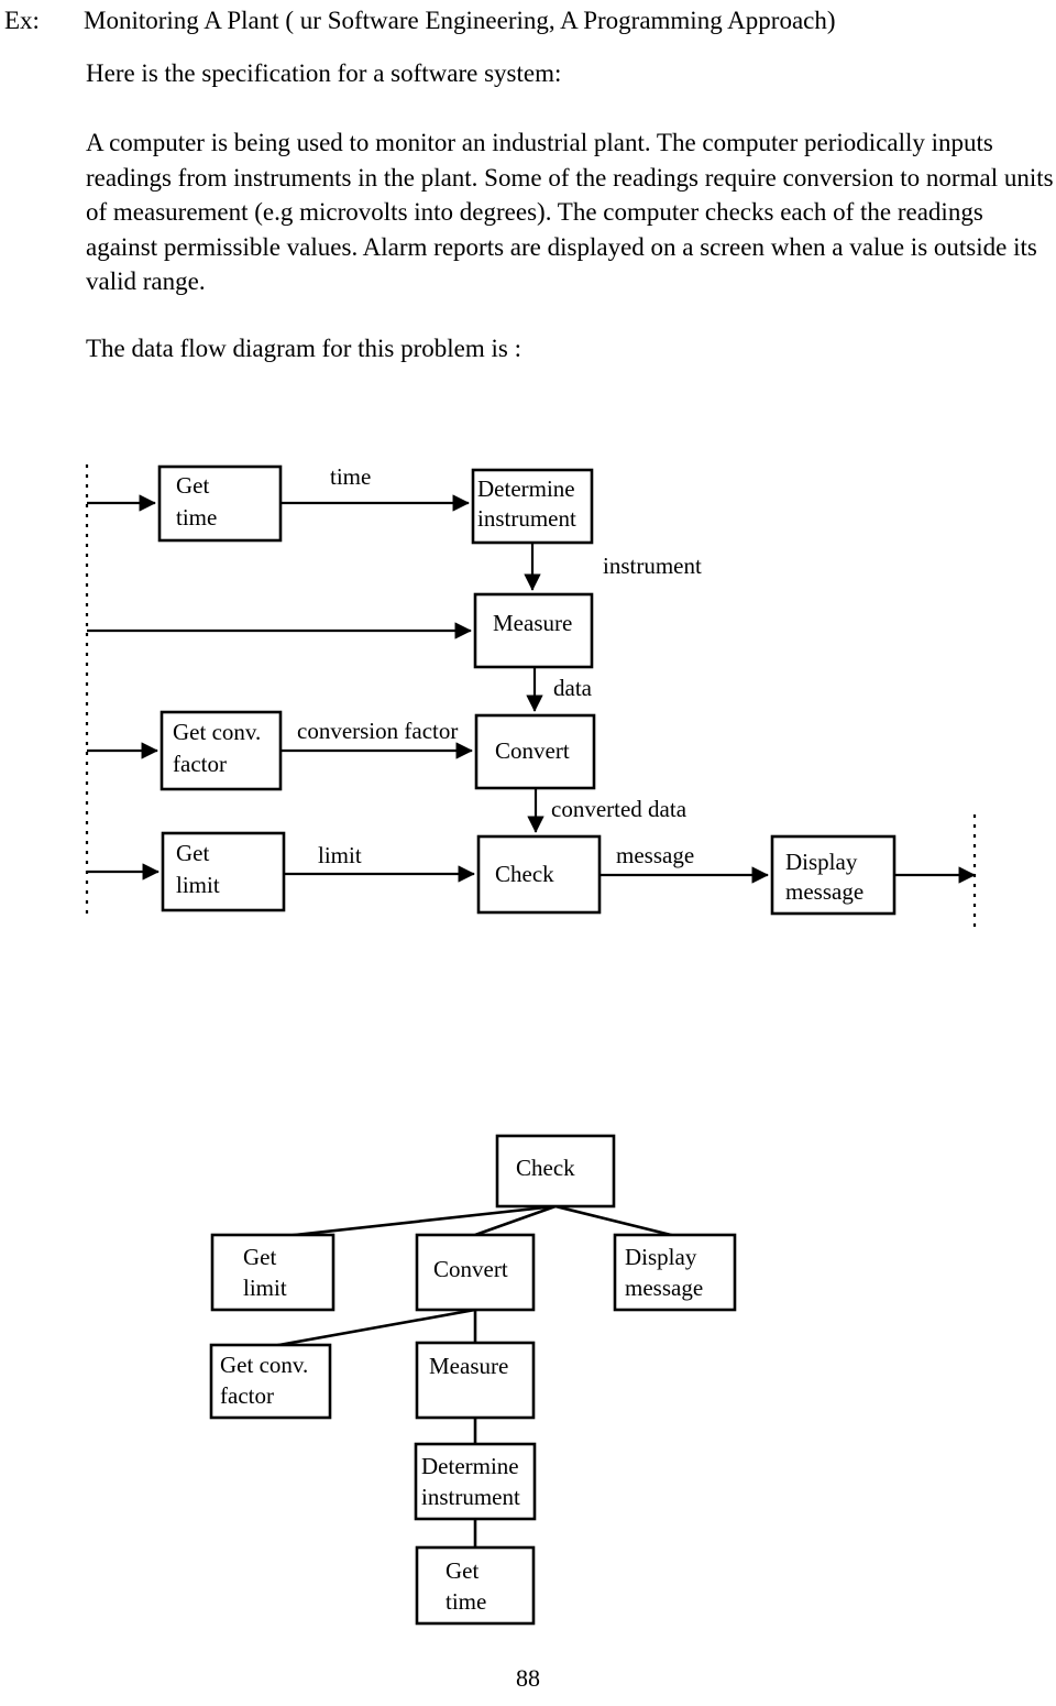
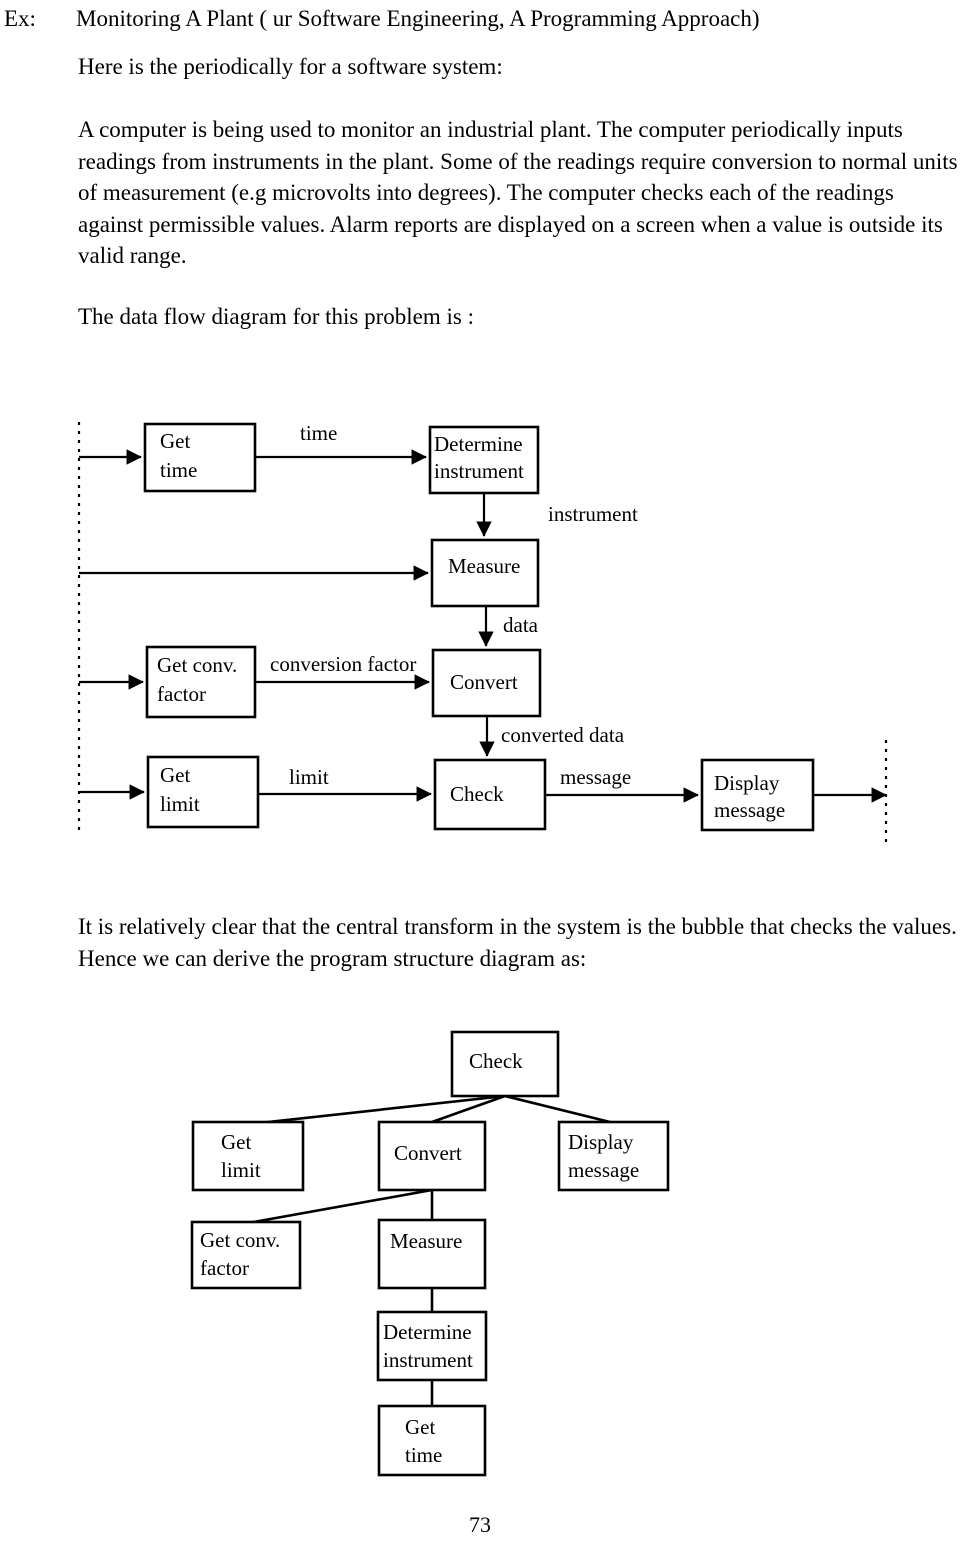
  Ex:
  Monitoring A Plant ( ur Software Engineering, A Programming Approach)
- Here is the specification for a software system:
+ Here is the periodically for a software system:
  A computer is being used to monitor an industrial plant. The computer periodically inputs readings from instruments in the plant. Some of the readings require conversion to normal units of measurement (e.g microvolts into degrees). The computer checks each of the readings against permissible values. Alarm reports are displayed on a screen when a value is outside its valid range.
  The data flow diagram for this problem is :
  Get
  time
  Determine
  instrument
  Measure
  Get conv.
  factor
  Convert
  Get
  limit
  Check
  Display
  message
  time
  instrument
  data
  conversion factor
  converted data
  limit
  message
+ It is relatively clear that the central transform in the system is the bubble that checks the values. Hence we can derive the program structure diagram as:
  Check
  Get
  limit
  Convert
  Display
  message
  Get conv.
  factor
  Measure
  Determine
  instrument
  Get
  time
- 88
+ 73
